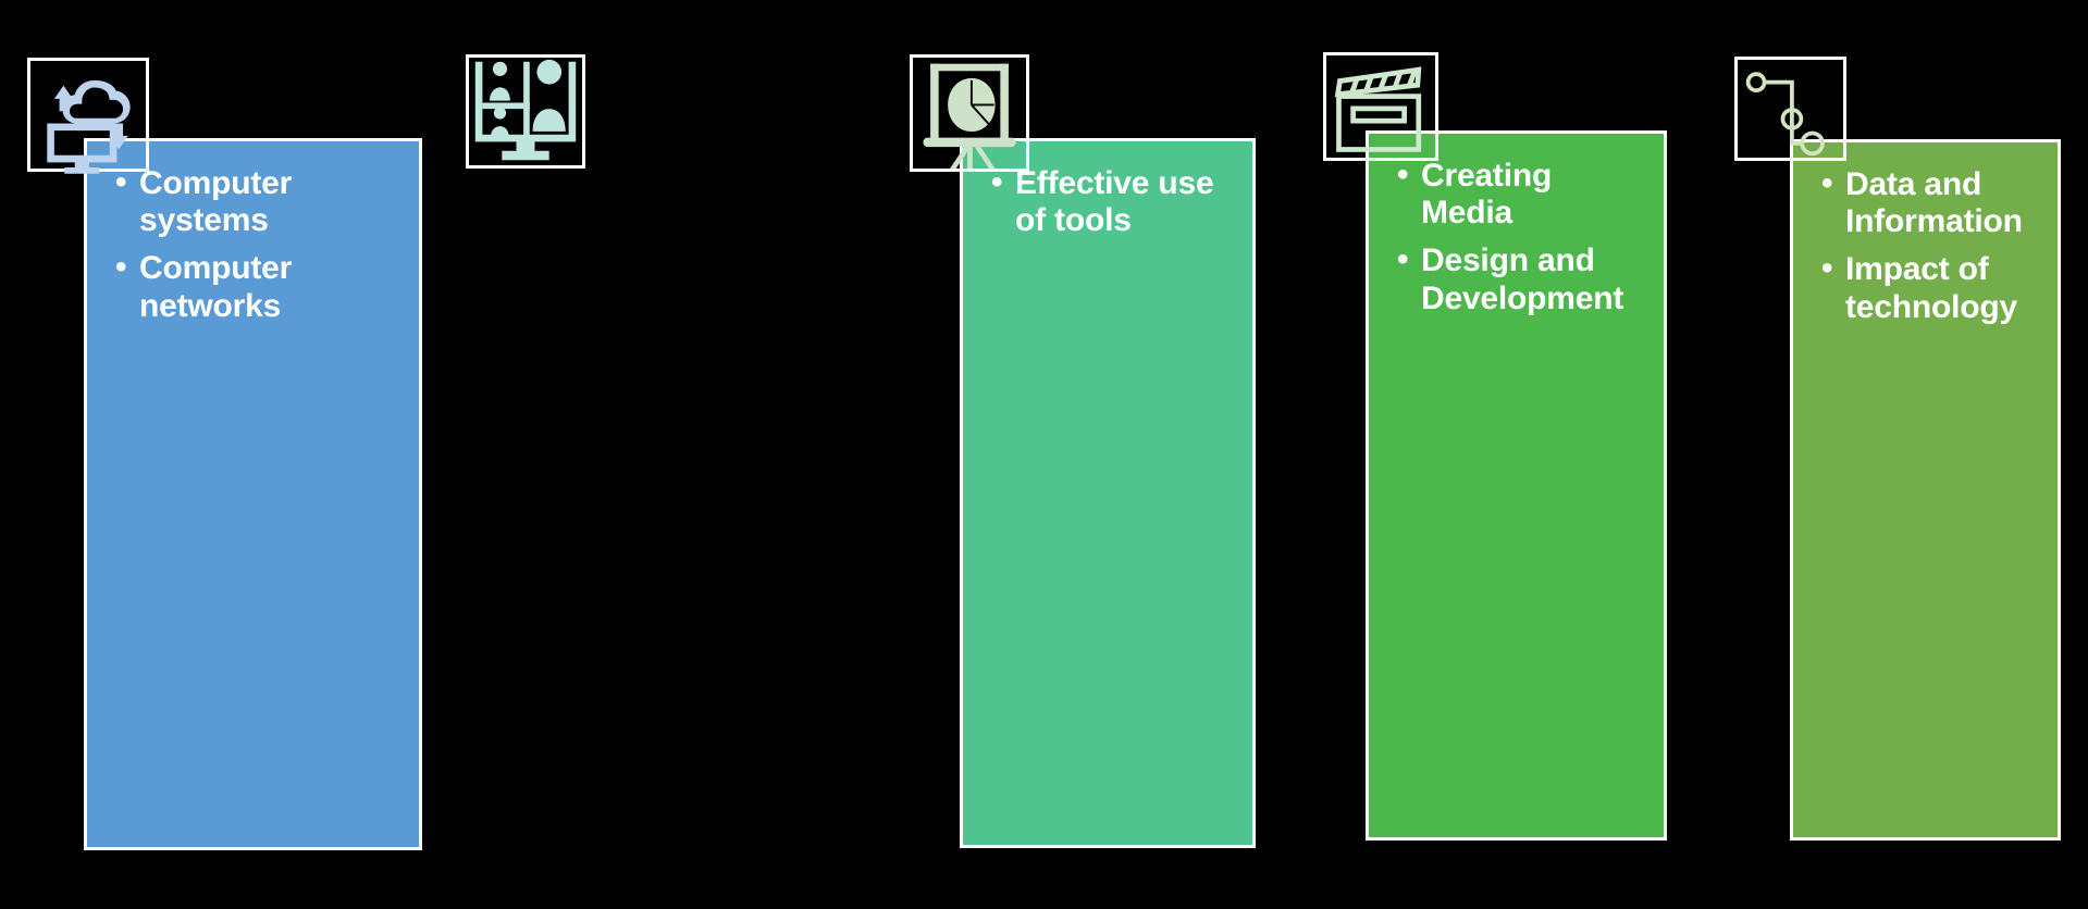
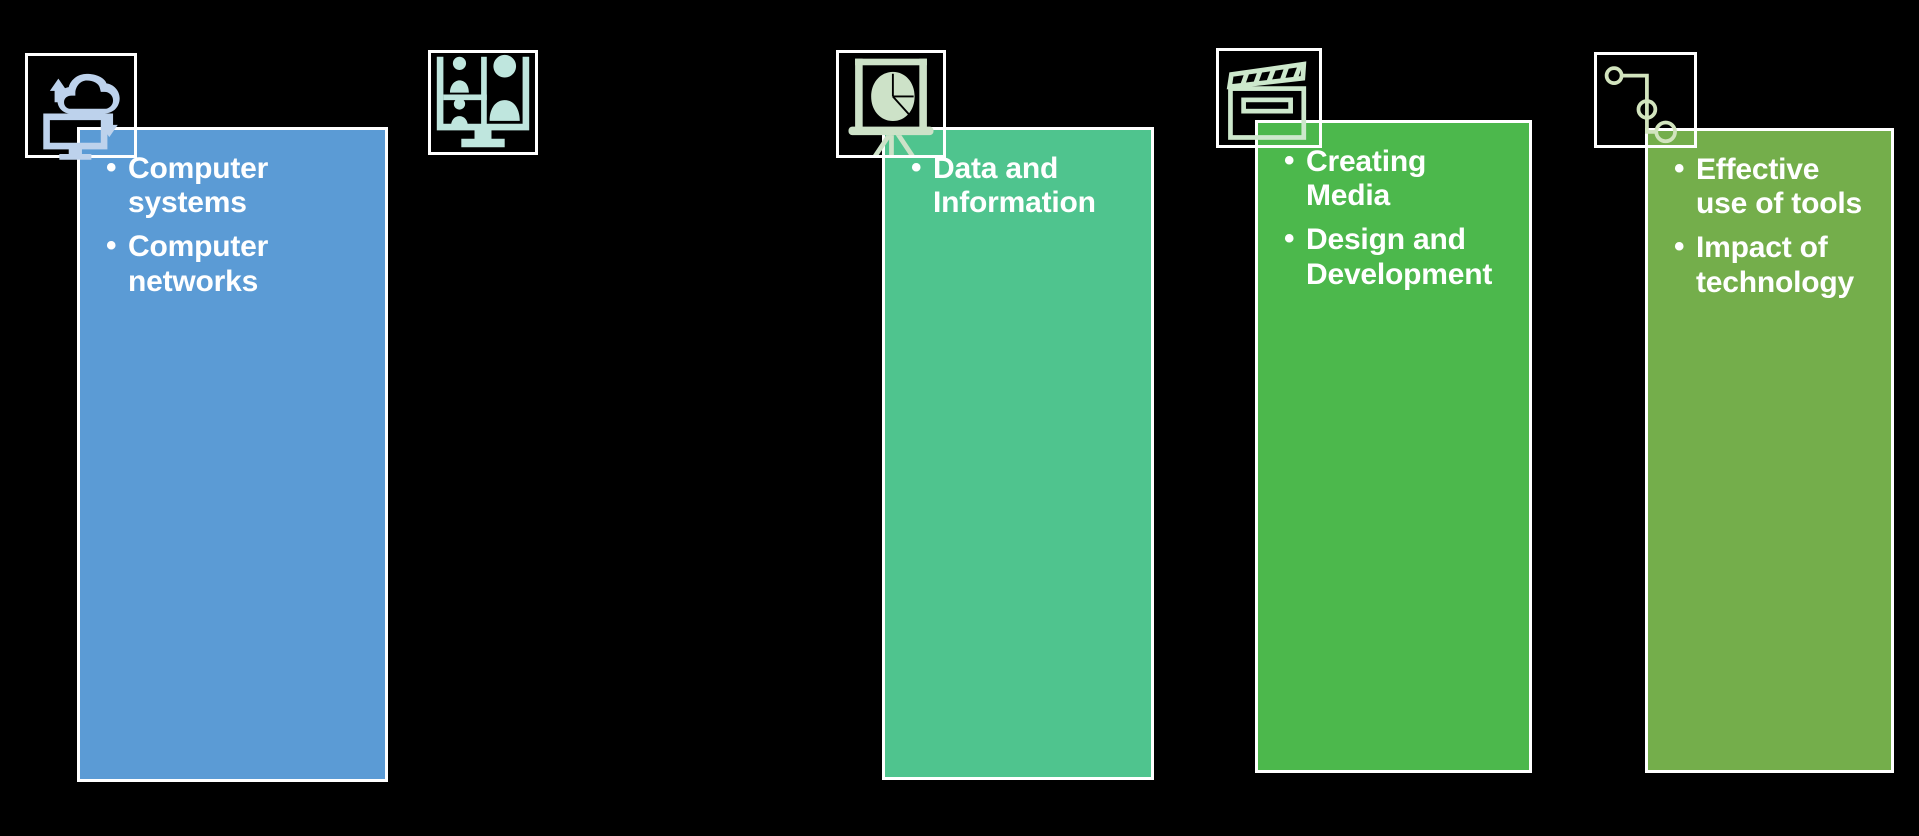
  Computer systems
  Computer networks
- Effective use of tools
+ Data and Information
  Creating Media
  Design and Development
- Data and Information
+ Effective use of tools
  Impact of technology
